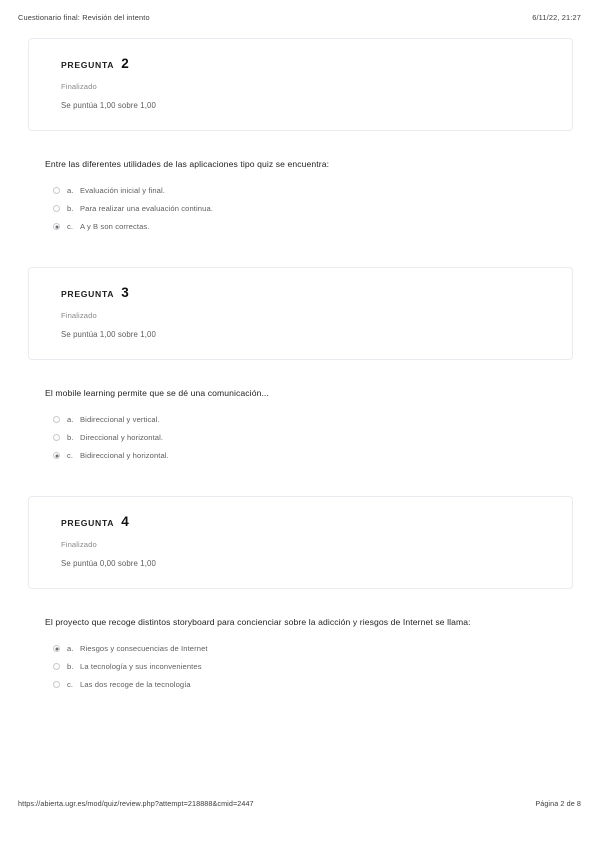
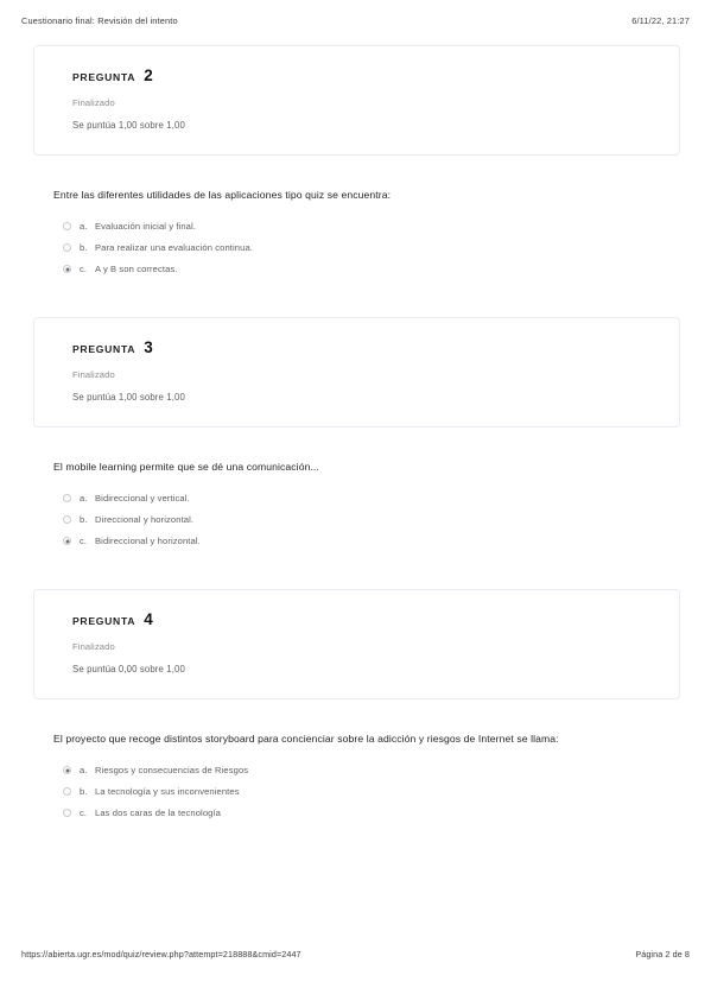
  Cuestionario final: Revisión del intento
  6/11/22, 21:27
  PREGUNTA
  2
  Finalizado
  Se puntúa 1,00 sobre 1,00
  Entre las diferentes utilidades de las aplicaciones tipo quiz se encuentra:
  a.
  Evaluación inicial y final.
  b.
  Para realizar una evaluación continua.
  c.
  A y B son correctas.
  PREGUNTA
  3
  Finalizado
  Se puntúa 1,00 sobre 1,00
  El mobile learning permite que se dé una comunicación...
  a.
  Bidireccional y vertical.
  b.
  Direccional y horizontal.
  c.
  Bidireccional y horizontal.
  PREGUNTA
  4
  Finalizado
  Se puntúa 0,00 sobre 1,00
  El proyecto que recoge distintos storyboard para concienciar sobre la adicción y riesgos de Internet se llama:
  a.
- Riesgos y consecuencias de Internet
+ Riesgos y consecuencias de Riesgos
  b.
  La tecnología y sus inconvenientes
  c.
- Las dos recoge de la tecnología
+ Las dos caras de la tecnología
  https://abierta.ugr.es/mod/quiz/review.php?attempt=218888&cmid=2447
  Página 2 de 8
